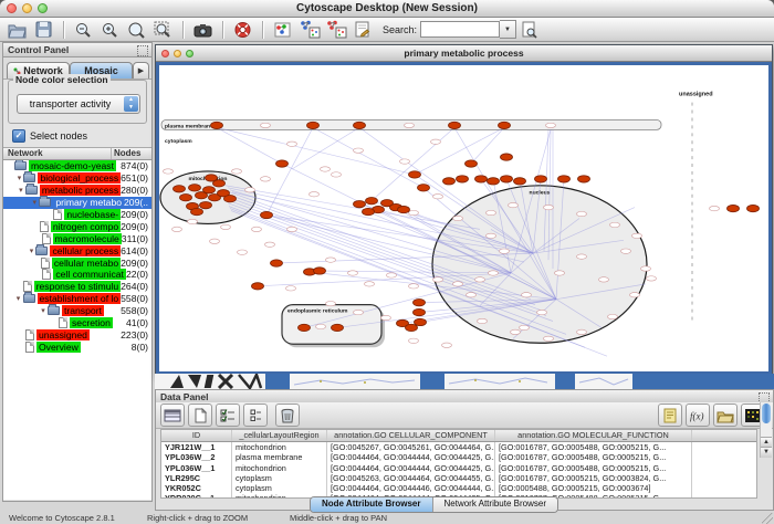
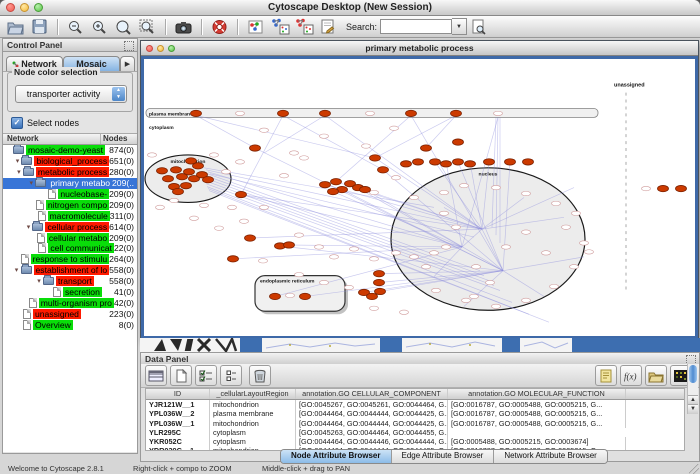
  Cytoscape Desktop (New Session)
  Search:
  Control Panel
  Network
  Mosaic
  Node color selection
  transporter activity
  ✓
  Select nodes
  Network
  Nodes
  mosaic-demo-yeast
  874(0)
  biological_process
  651(0)
  metabolic process
  280(0)
  primary metabo
  209(..
  nucleobase-
  209(0)
  nitrogen compo
  209(0)
  macromolecule
  311(0)
  cellular process
  614(0)
  cellular metabo
  209(0)
  cell communicat
  22(0)
  response to stimulu
  264(0)
  establishment of lo
  558(0)
  transport
  558(0)
  secretion
  41(0)
+ multi-organism pro
+ 42(0)
  unassigned
  223(0)
  Overview
  8(0)
  primary metabolic process
  Data Panel
  f(x)
  ID
  _cellularLayoutRegion
  annotation.GO CELLULAR_COMPONENT
  annotation.GO MOLECULAR_FUNCTION
  YJR121W__1
  mitochondrion
  [GO:0045267, GO:0045261, GO:0044464, G..
  [GO:0016787, GO:0005488, GO:0005215, G...
  YPL036W__2
  plasma membrane
  [GO:0044464, GO:0044444, GO:0044425, G..
  [GO:0016787, GO:0005488, GO:0005215, G...
  YPL036W__1
  mitochondrion
  [GO:0044464, GO:0044444, GO:0044425, G..
  [GO:0016787, GO:0005488, GO:0005215, G...
  YLR295C
  cytoplasm
  [GO:0045263, GO:0044464, GO:0044455, G..
- [GO:0016787, GO:0005215, GO:0003824, G...
  YKR052C
  cytoplasm
  [GO:0044464, GO:0044446, GO:0044444, G..
  [GO:0005488, GO:0005215, GO:0003674]
  Node Attribute Browser
+ Edge Attribute Browser
  Network Attribute Browser
  Welcome to Cytoscape 2.8.1
- Right-click + drag to ZOOM
+ Right-click + compo to ZOOM
  Middle-click + drag to PAN
